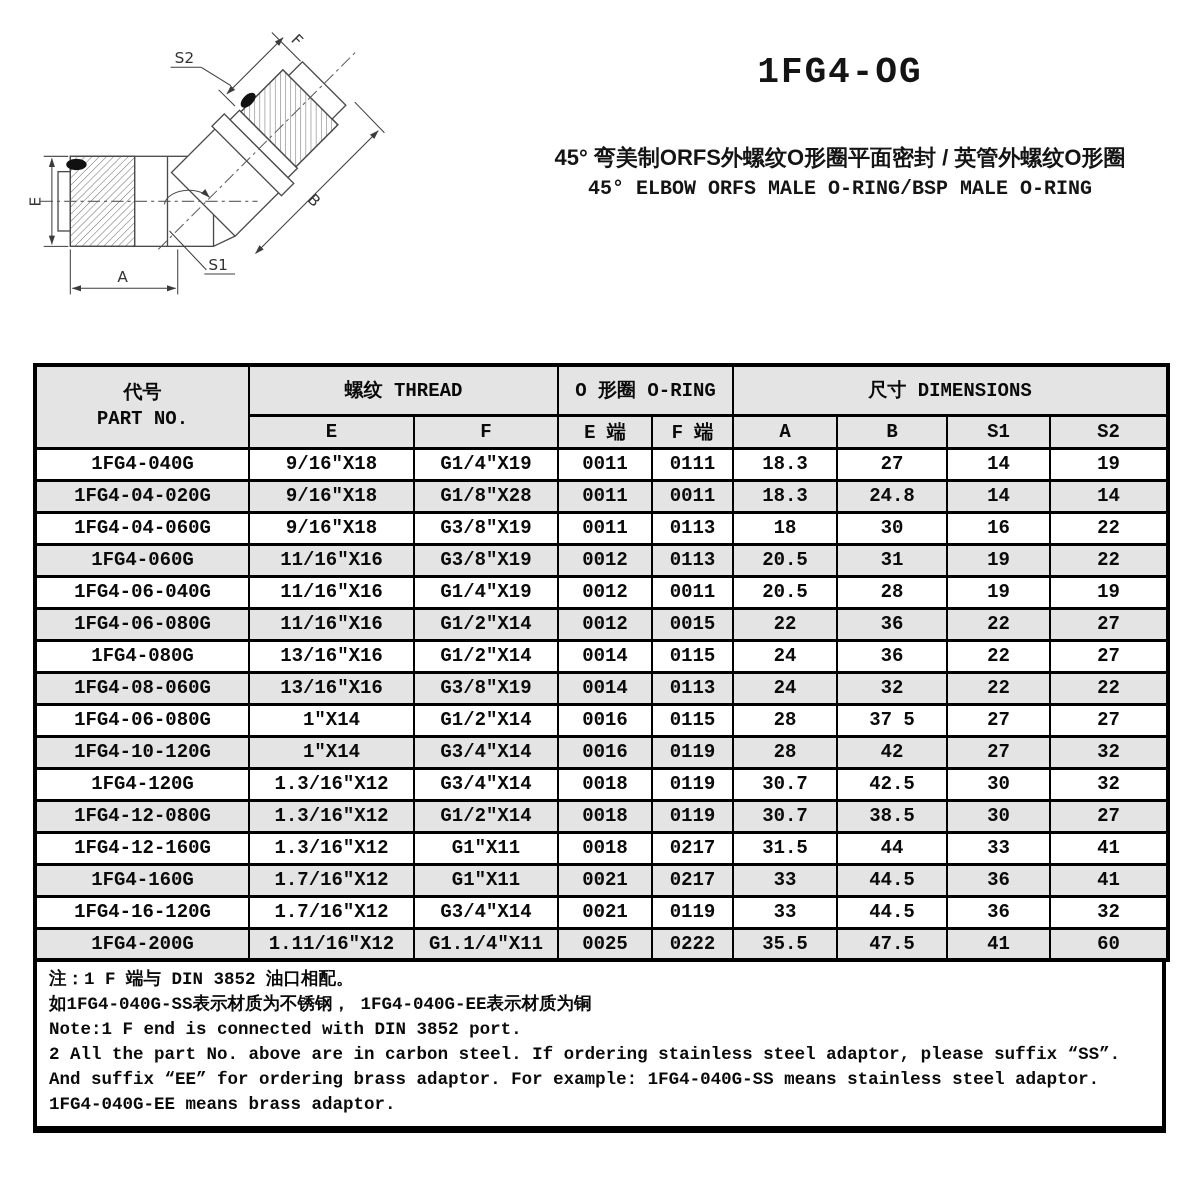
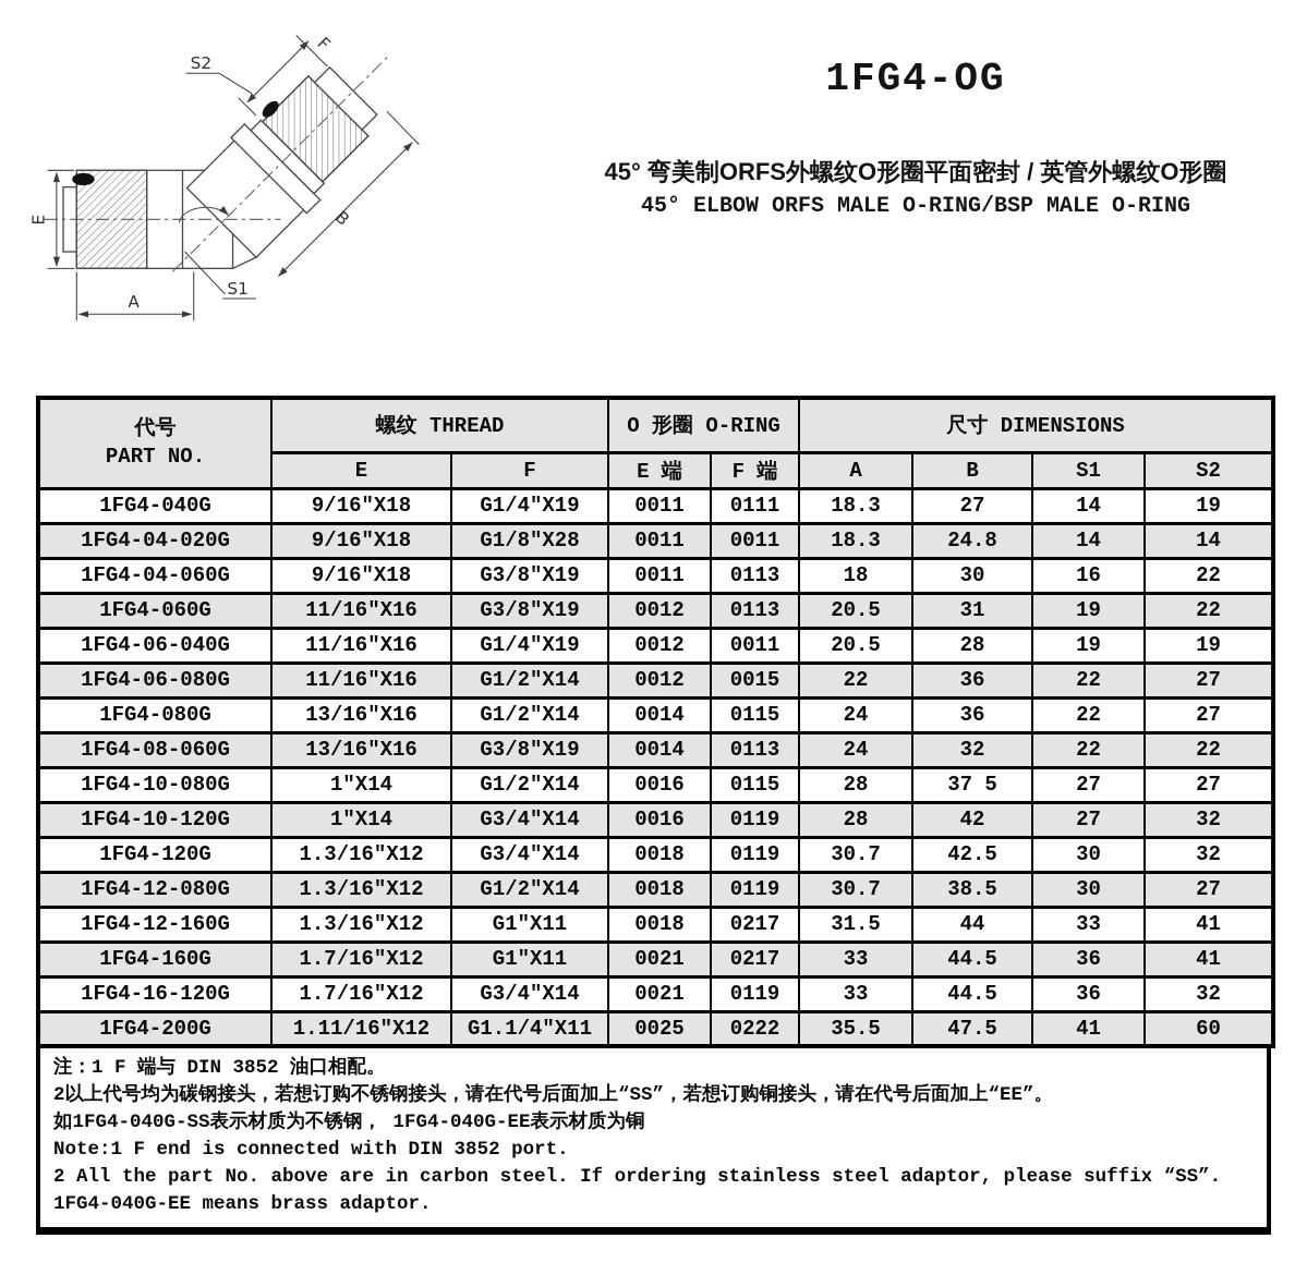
  A
  S2
  S1
  1FG4-OG
  45° 弯美制ORFS外螺纹O形圈平面密封 / 英管外螺纹O形圈
  45° ELBOW ORFS MALE O-RING/BSP MALE O-RING
  代号 PART NO.	螺纹 THREAD	O 形圈 O-RING	尺寸 DIMENSIONS
  E	F	E 端	F 端	A	B	S1	S2
  1FG4-040G	9/16″X18	G1/4″X19	0011	0111	18.3	27	14	19
  1FG4-04-020G	9/16″X18	G1/8″X28	0011	0011	18.3	24.8	14	14
  1FG4-04-060G	9/16″X18	G3/8″X19	0011	0113	18	30	16	22
  1FG4-060G	11/16″X16	G3/8″X19	0012	0113	20.5	31	19	22
  1FG4-06-040G	11/16″X16	G1/4″X19	0012	0011	20.5	28	19	19
  1FG4-06-080G	11/16″X16	G1/2″X14	0012	0015	22	36	22	27
  1FG4-080G	13/16″X16	G1/2″X14	0014	0115	24	36	22	27
  1FG4-08-060G	13/16″X16	G3/8″X19	0014	0113	24	32	22	22
- 1FG4-06-080G	1″X14	G1/2″X14	0016	0115	28	37 5	27	27
+ 1FG4-10-080G	1″X14	G1/2″X14	0016	0115	28	37 5	27	27
  1FG4-10-120G	1″X14	G3/4″X14	0016	0119	28	42	27	32
  1FG4-120G	1.3/16″X12	G3/4″X14	0018	0119	30.7	42.5	30	32
  1FG4-12-080G	1.3/16″X12	G1/2″X14	0018	0119	30.7	38.5	30	27
  1FG4-12-160G	1.3/16″X12	G1″X11	0018	0217	31.5	44	33	41
  1FG4-160G	1.7/16″X12	G1″X11	0021	0217	33	44.5	36	41
  1FG4-16-120G	1.7/16″X12	G3/4″X14	0021	0119	33	44.5	36	32
  1FG4-200G	1.11/16″X12	G1.1/4″X11	0025	0222	35.5	47.5	41	60
  注：1 F 端与 DIN 3852 油口相配。
+ 2以上代号均为碳钢接头，若想订购不锈钢接头，请在代号后面加上“SS”，若想订购铜接头，请在代号后面加上“EE”。
  如1FG4-040G-SS表示材质为不锈钢， 1FG4-040G-EE表示材质为铜
  Note:1 F end is connected with DIN 3852 port.
  2 All the part No. above are in carbon steel. If ordering stainless steel adaptor, please suffix “SS”.
- And suffix “EE” for ordering brass adaptor. For example: 1FG4-040G-SS means stainless steel adaptor.
  1FG4-040G-EE means brass adaptor.
